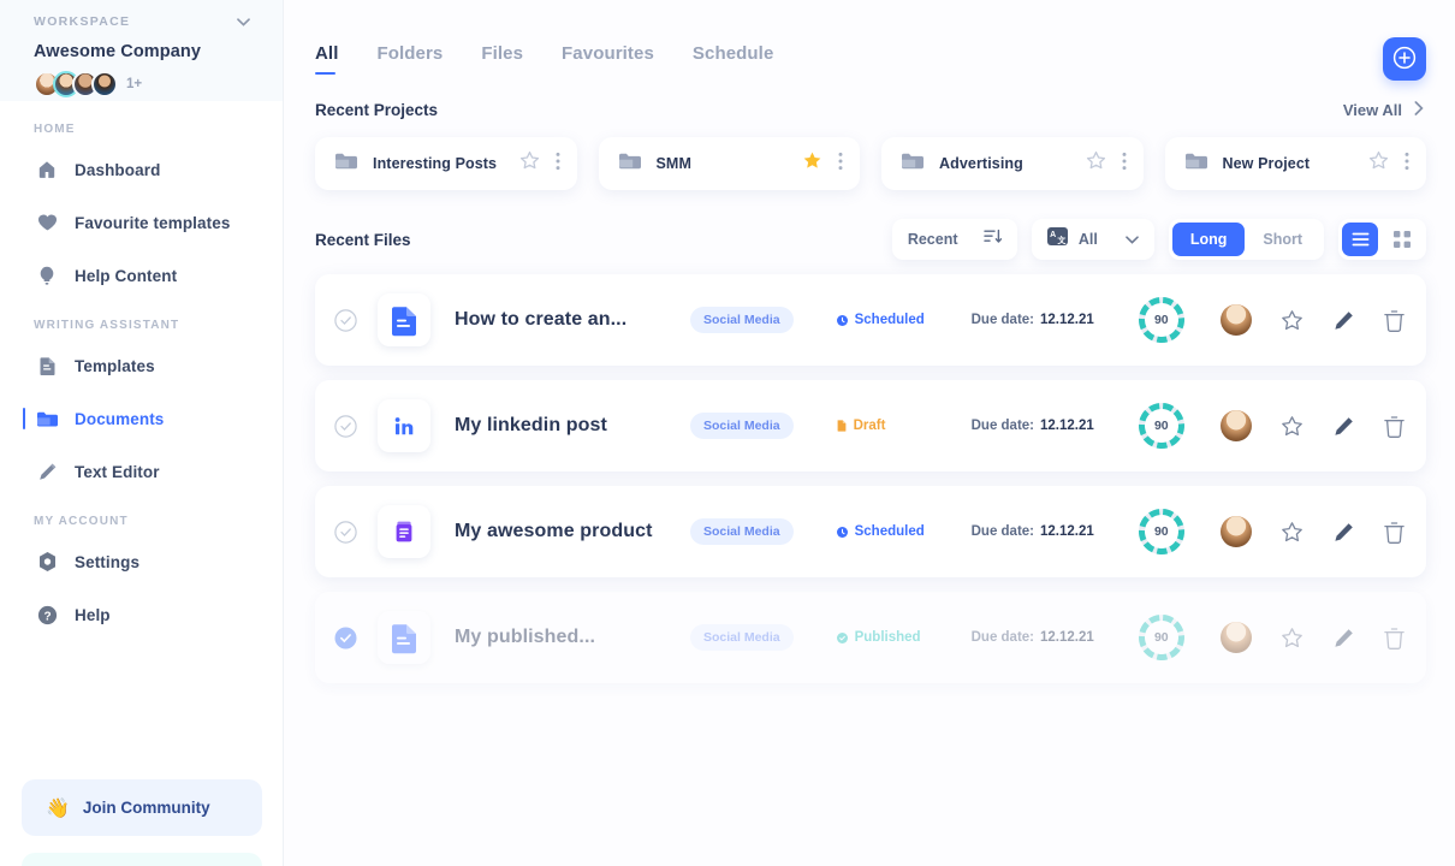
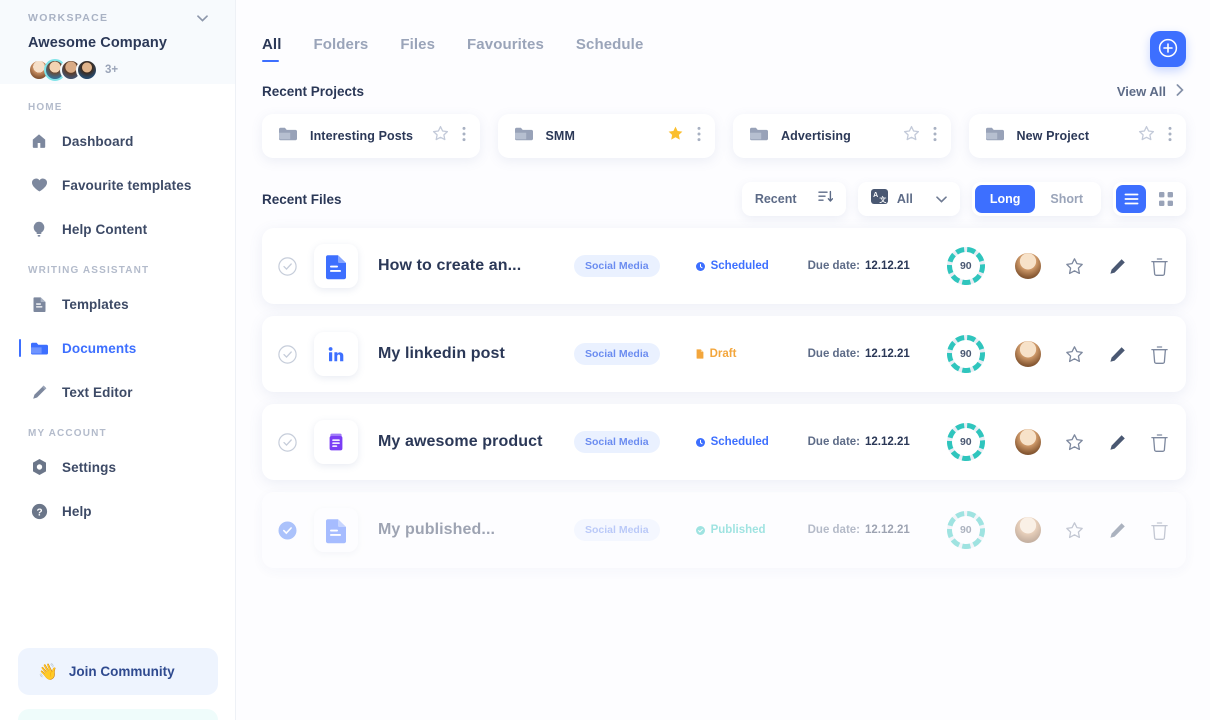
  WORKSPACE
  Awesome Company
- 1+
+ 3+
  HOME
  Dashboard
  Favourite templates
  Help Content
  WRITING ASSISTANT
  Templates
  Documents
  Text Editor
  MY ACCOUNT
  Settings
  ?
  Help
  👋
  Join Community
  All
  Folders
  Files
  Favourites
  Schedule
  Recent Projects
  View All
  Interesting Posts
  SMM
  Advertising
  New Project
  Recent Files
  Recent
  All
  Long
  Short
  How to create an...
  Social Media
  Scheduled
  Due date: 12.12.21
  90
  My linkedin post
  Social Media
  Draft
  Due date: 12.12.21
  90
  My awesome product
  Social Media
  Scheduled
  Due date: 12.12.21
  90
  My published...
  Social Media
  Published
  Due date: 12.12.21
  90
